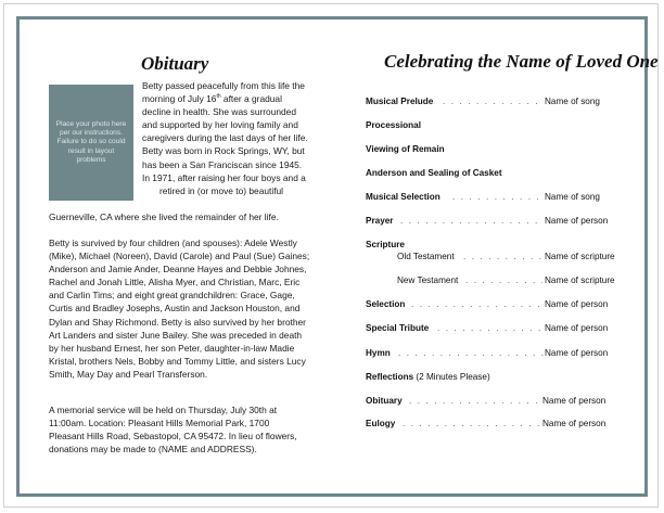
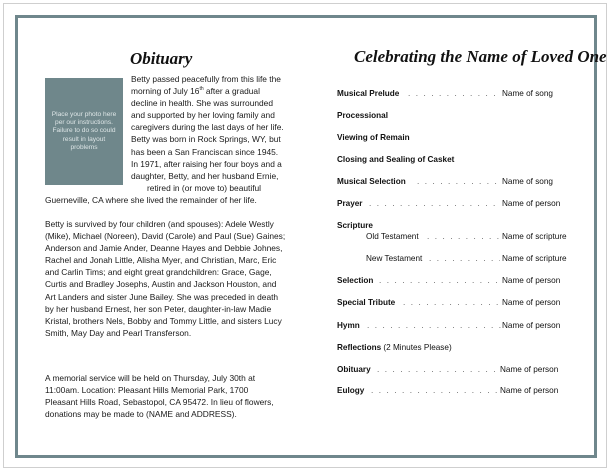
  Obituary
  Betty passed peacefully from this life the
  morning of July 16 after a gradual
  decline in health. She was surrounded
  and supported by her loving family and
  caregivers during the last days of her life.
  Betty was born in Rock Springs, WY, but
  has been a San Franciscan since 1945.
  In 1971, after raising her four boys and a
+ daughter, Betty, and her husband Ernie,
  retired in (or move to) beautiful
  Guerneville, CA where she lived the remainder of her life.
  Betty is survived by four children (and spouses): Adele Westly
  (Mike), Michael (Noreen), David (Carole) and Paul (Sue) Gaines;
  Anderson and Jamie Ander, Deanne Hayes and Debbie Johnes,
  Rachel and Jonah Little, Alisha Myer, and Christian, Marc, Eric
  and Carlin Tims; and eight great grandchildren: Grace, Gage,
  Curtis and Bradley Josephs, Austin and Jackson Houston, and
- Dylan and Shay Richmond. Betty is also survived by her brother
  Art Landers and sister June Bailey. She was preceded in death
  by her husband Ernest, her son Peter, daughter-in-law Madie
  Kristal, brothers Nels, Bobby and Tommy Little, and sisters Lucy
  Smith, May Day and Pearl Transferson.
  A memorial service will be held on Thursday, July 30th at
  11:00am. Location: Pleasant Hills Memorial Park, 1700
  Pleasant Hills Road, Sebastopol, CA 95472. In lieu of flowers,
  donations may be made to (NAME and ADDRESS).
  Celebrating the Name of Loved One
  Musical Prelude
  Name of song
  Processional
  Viewing of Remain
- Anderson and Sealing of Casket
+ Closing and Sealing of Casket
  Musical Selection
  Name of song
  Prayer
  Name of person
  Scripture
  Old Testament
  Name of scripture
  New Testament
  Name of scripture
  Selection
  Name of person
  Special Tribute
  Name of person
  Hymn
  Name of person
  Reflections (2 Minutes Please)
  Obituary
  Name of person
  Eulogy
  Name of person
